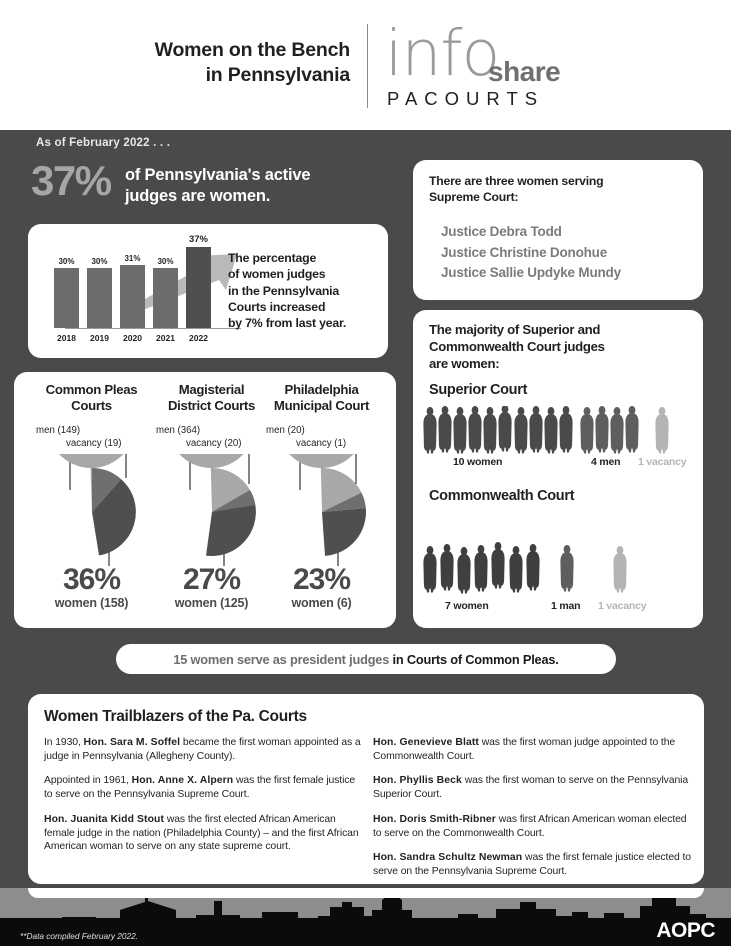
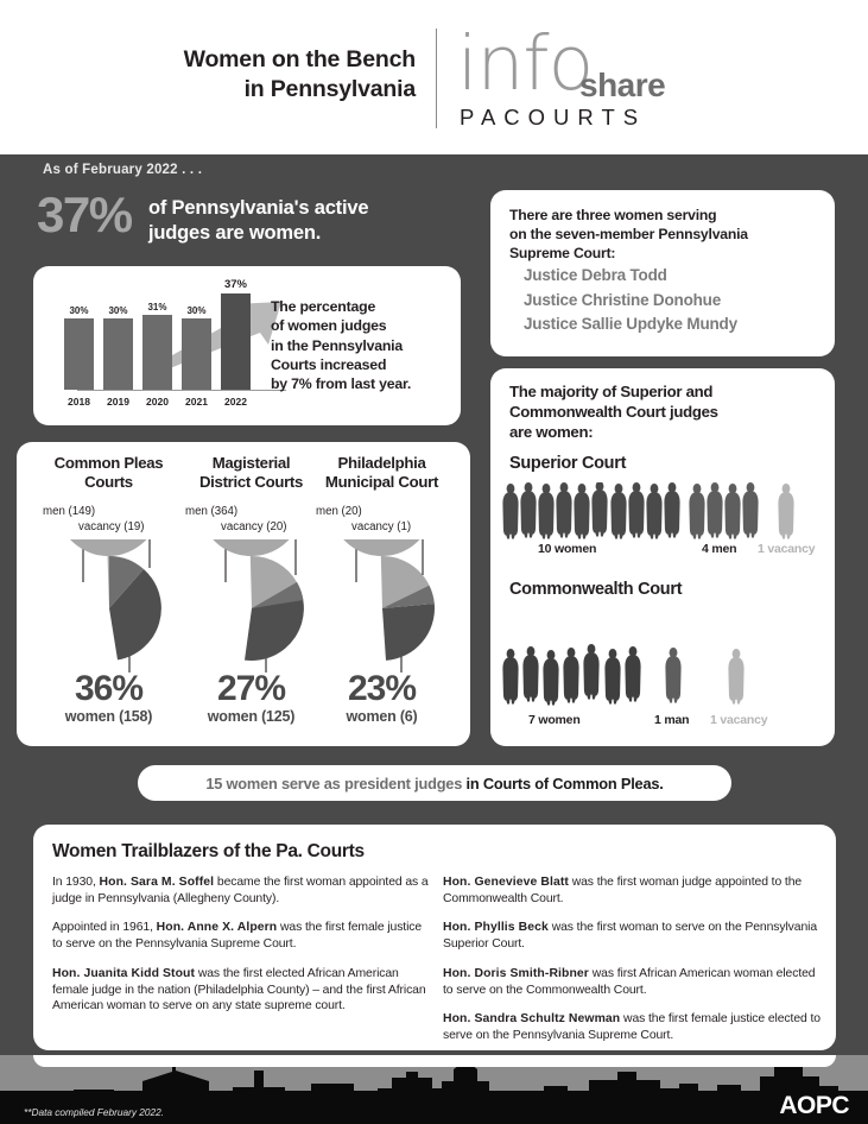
  Women on the Bench
  in Pennsylvania
  info
  share
  PACOURTS
  As of February 2022 . . .
  37%
  of Pennsylvania's active
  judges are women.
  30%
  2018
  30%
  2019
  31%
  2020
  30%
  2021
  37%
  2022
  The percentage
  of women judges
  in the Pennsylvania
  Courts increased
  by 7% from last year.
  There are three women serving
+ on the seven-member Pennsylvania
  Supreme Court:
  Justice Debra Todd
  Justice Christine Donohue
  Justice Sallie Updyke Mundy
  Common Pleas
  Courts
  men (149)
  vacancy (19)
  36%
  women (158)
  Magisterial
  District Courts
  men (364)
  vacancy (20)
  27%
  women (125)
  Philadelphia
  Municipal Court
  men (20)
  vacancy (1)
  23%
  women (6)
  The majority of Superior and
  Commonwealth Court judges
  are women:
  Superior Court
  10 women
  4 men
  1 vacancy
  Commonwealth Court
  7 women
  1 man
  1 vacancy
  15 women serve as president judges in Courts of Common Pleas.
  Women Trailblazers of the Pa. Courts
  In 1930, Hon. Sara M. Soffel became the first woman appointed as a judge in Pennsylvania (Allegheny County).
  Appointed in 1961, Hon. Anne X. Alpern was the first female justice to serve on the Pennsylvania Supreme Court.
  Hon. Juanita Kidd Stout was the first elected African American female judge in the nation (Philadelphia County) – and the first African American woman to serve on any state supreme court.
  Hon. Genevieve Blatt was the first woman judge appointed to the Commonwealth Court.
  Hon. Phyllis Beck was the first woman to serve on the Pennsylvania Superior Court.
  Hon. Doris Smith-Ribner was first African American woman elected to serve on the Commonwealth Court.
  Hon. Sandra Schultz Newman was the first female justice elected to serve on the Pennsylvania Supreme Court.
  **Data compiled February 2022.
  AOPC
